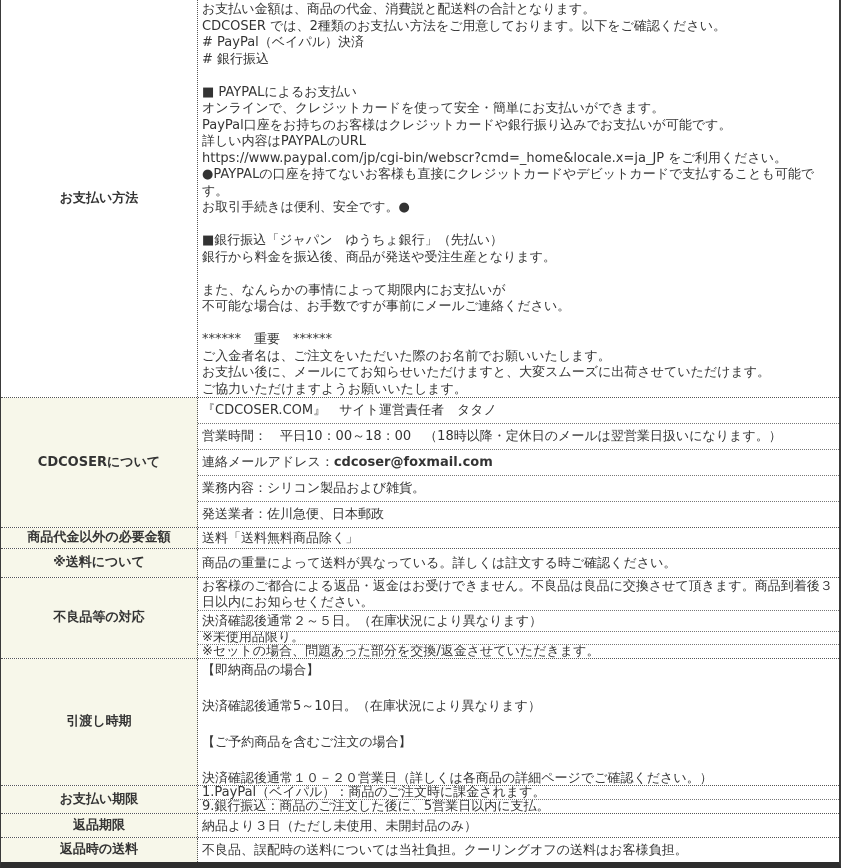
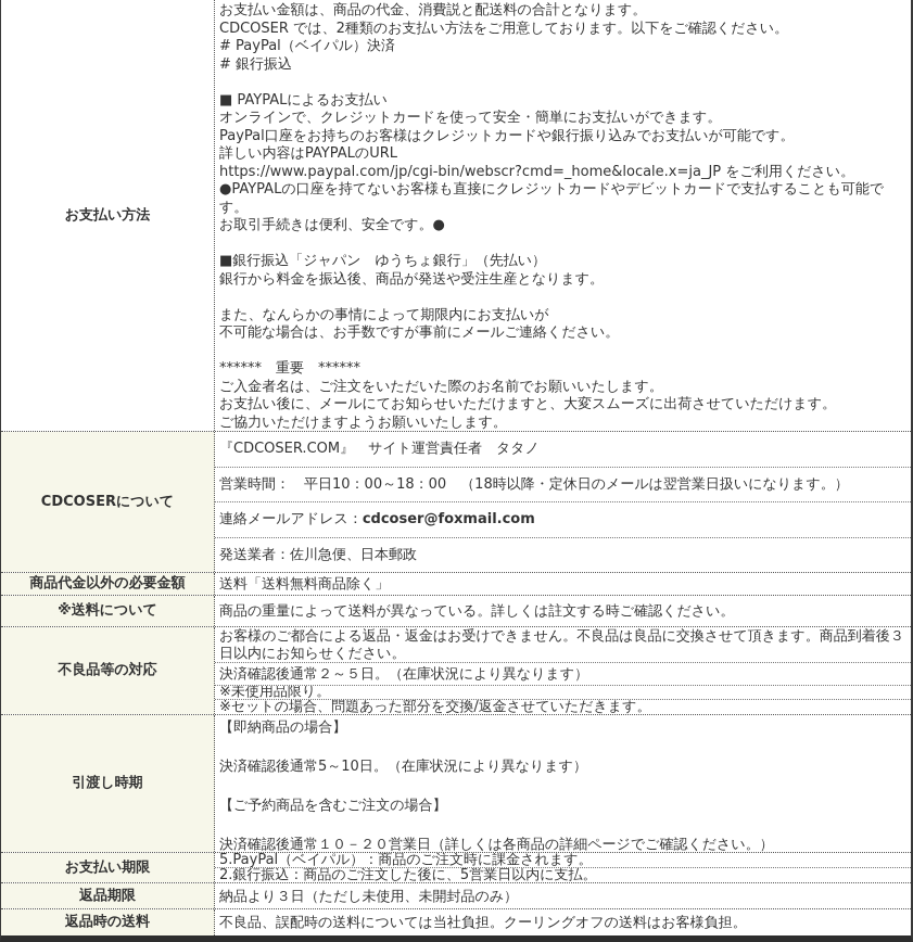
  お支払い方法
  お支払い金額は、商品の代金、消費説と配送料の合計となります。
  CDCOSER では、2種類のお支払い方法をご用意しております。以下をご確認ください。
  # PayPal（ベイパル）決済
  # 銀行振込
  ■ PAYPALによるお支払い
  オンラインで、クレジットカードを使って安全・簡単にお支払いができます。
  PayPal口座をお持ちのお客様はクレジットカードや銀行振り込みでお支払いが可能です。
  詳しい内容はPAYPALのURL
  https://www.paypal.com/jp/cgi-bin/webscr?cmd=_home&locale.x=ja_JP をご利用ください。
  ●PAYPALの口座を持てないお客様も直接にクレジットカードやデビットカードで支払することも可能です。
  お取引手続きは便利、安全です。●
  ■銀行振込「ジャパン ゆうちょ銀行」（先払い）
  銀行から料金を振込後、商品が発送や受注生産となります。
  また、なんらかの事情によって期限内にお支払いが
  不可能な場合は、お手数ですが事前にメールご連絡ください。
  ****** 重要 ******
  ご入金者名は、ご注文をいただいた際のお名前でお願いいたします。
  お支払い後に、メールにてお知らせいただけますと、大変スムーズに出荷させていただけます。
  ご協力いただけますようお願いいたします。
  CDCOSERについて
  『CDCOSER.COM』 サイト運営責任者 タタノ
  営業時間： 平日10：00～18：00 （18時以降・定休日のメールは翌営業日扱いになります。）
  連絡メールアドレス：
  cdcoser@foxmail.com
- 業務内容：シリコン製品および雑貨。
  発送業者：佐川急便、日本郵政
  商品代金以外の必要金額
  送料「送料無料商品除く」
  ※送料について
  商品の重量によって送料が異なっている。詳しくは註文する時ご確認ください。
  不良品等の対応
  お客様のご都合による返品・返金はお受けできません。不良品は良品に交換させて頂きます。商品到着後３日以内にお知らせください。
  決済確認後通常２～５日。（在庫状況により異なります）
  ※未使用品限り。
  ※セットの場合、問題あった部分を交換/返金させていただきます。
  引渡し時期
  【即納商品の場合】
  決済確認後通常5～10日。（在庫状況により異なります）
  【ご予約商品を含むご注文の場合】
  決済確認後通常１０－２０営業日（詳しくは各商品の詳細ページでご確認ください。）
  お支払い期限
- 1.PayPal（ベイパル）：商品のご注文時に課金されます。
+ 5.PayPal（ベイパル）：商品のご注文時に課金されます。
- 9.銀行振込：商品のご注文した後に、5営業日以内に支払。
+ 2.銀行振込：商品のご注文した後に、5営業日以内に支払。
  返品期限
  納品より３日（ただし未使用、未開封品のみ）
  返品時の送料
  不良品、誤配時の送料については当社負担。クーリングオフの送料はお客様負担。
